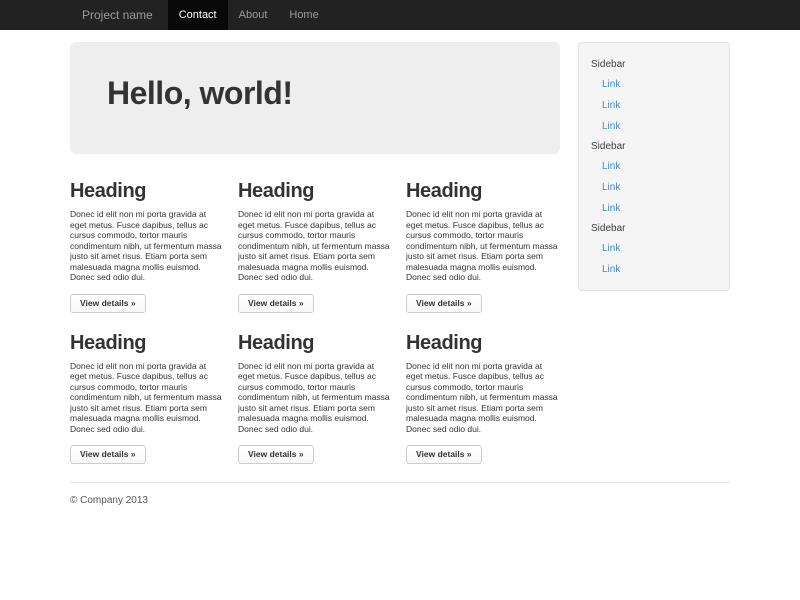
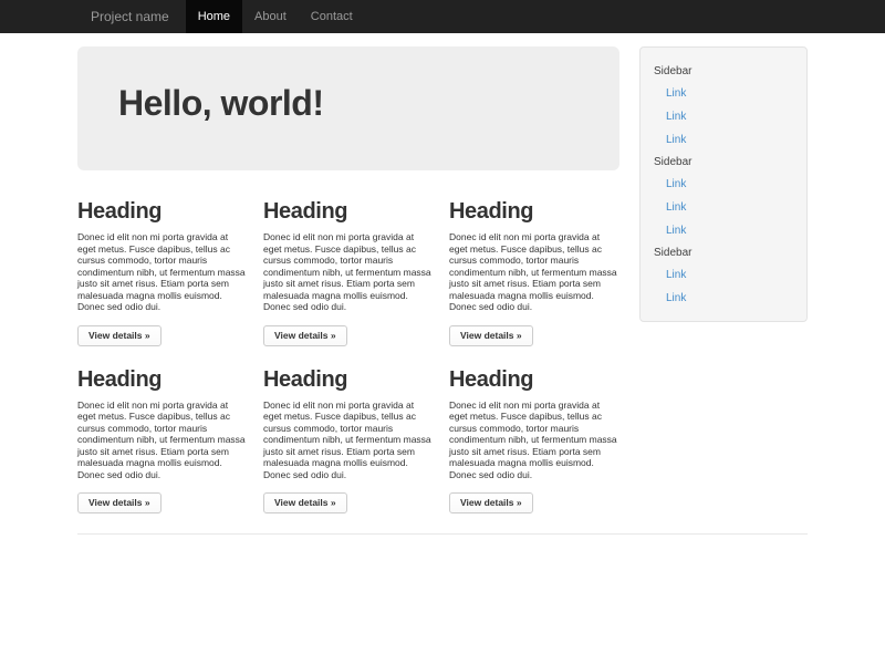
  Project name
- Contact
+ Home
  About
- Home
+ Contact
  Hello, world!
  Heading
  Donec id elit non mi porta gravida at eget metus. Fusce dapibus, tellus ac cursus commodo, tortor mauris condimentum nibh, ut fermentum massa justo sit amet risus. Etiam porta sem malesuada magna mollis euismod. Donec sed odio dui.
  View details »
  Heading
  Donec id elit non mi porta gravida at eget metus. Fusce dapibus, tellus ac cursus commodo, tortor mauris condimentum nibh, ut fermentum massa justo sit amet risus. Etiam porta sem malesuada magna mollis euismod. Donec sed odio dui.
  View details »
  Heading
  Donec id elit non mi porta gravida at eget metus. Fusce dapibus, tellus ac cursus commodo, tortor mauris condimentum nibh, ut fermentum massa justo sit amet risus. Etiam porta sem malesuada magna mollis euismod. Donec sed odio dui.
  View details »
  Heading
  Donec id elit non mi porta gravida at eget metus. Fusce dapibus, tellus ac cursus commodo, tortor mauris condimentum nibh, ut fermentum massa justo sit amet risus. Etiam porta sem malesuada magna mollis euismod. Donec sed odio dui.
  View details »
  Heading
  Donec id elit non mi porta gravida at eget metus. Fusce dapibus, tellus ac cursus commodo, tortor mauris condimentum nibh, ut fermentum massa justo sit amet risus. Etiam porta sem malesuada magna mollis euismod. Donec sed odio dui.
  View details »
  Heading
  Donec id elit non mi porta gravida at eget metus. Fusce dapibus, tellus ac cursus commodo, tortor mauris condimentum nibh, ut fermentum massa justo sit amet risus. Etiam porta sem malesuada magna mollis euismod. Donec sed odio dui.
  View details »
  Sidebar
  Link
  Link
  Link
  Sidebar
  Link
  Link
  Link
  Sidebar
  Link
  Link
- © Company 2013
